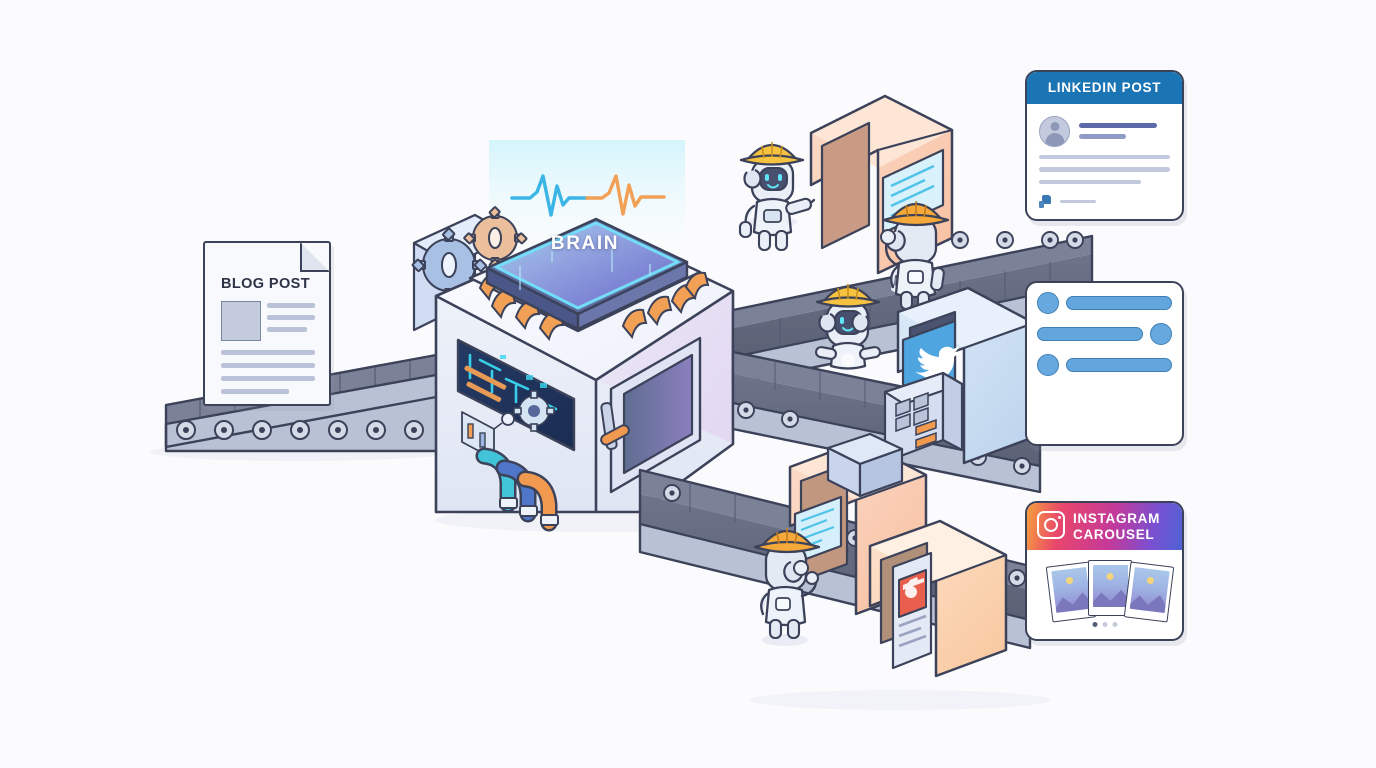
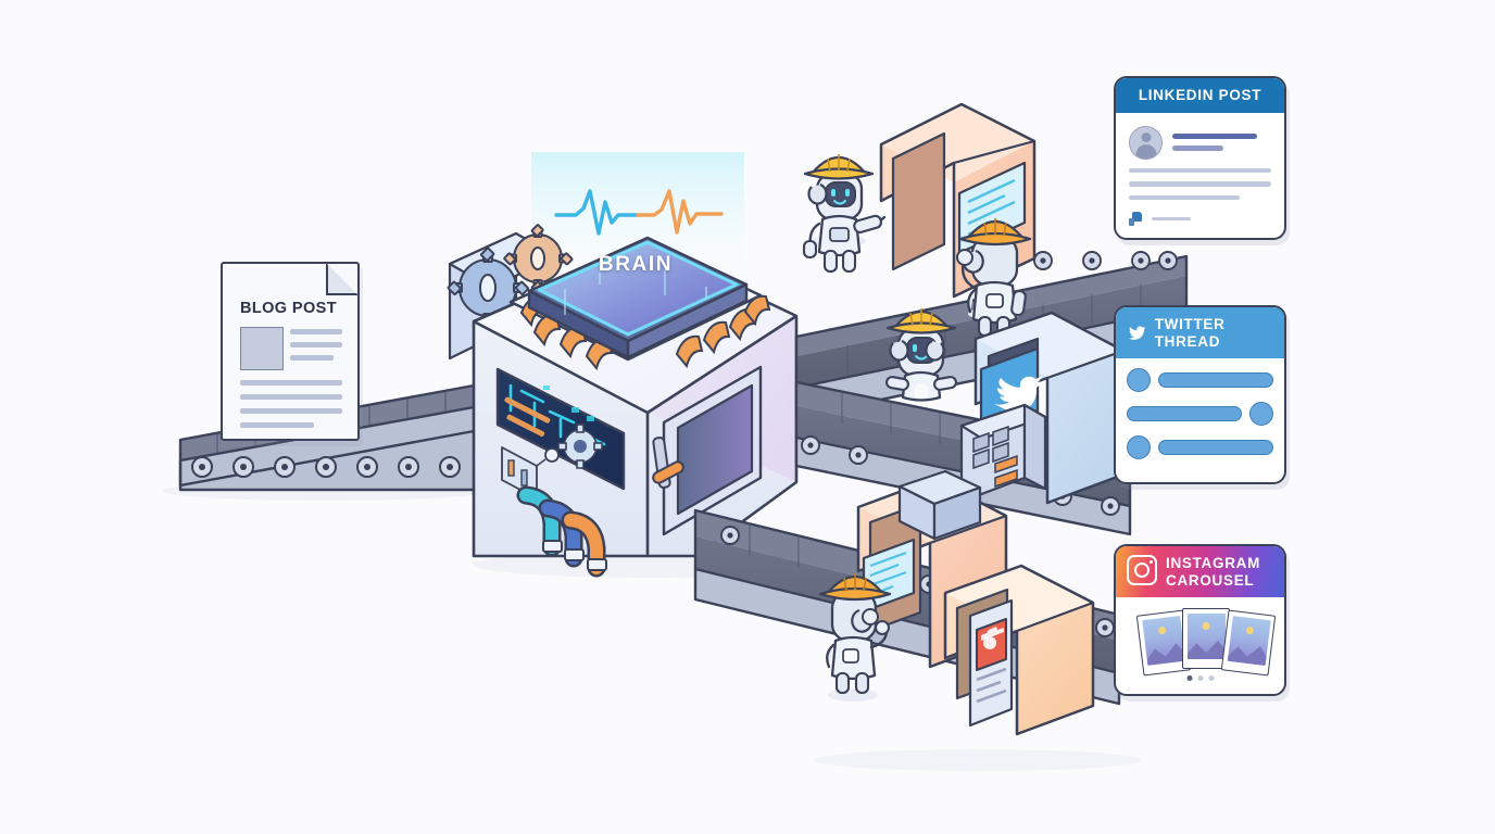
  BLOG POST
  BRAIN
  LINKEDIN POST
+ TWITTER THREAD
  INSTAGRAM
  CAROUSEL
